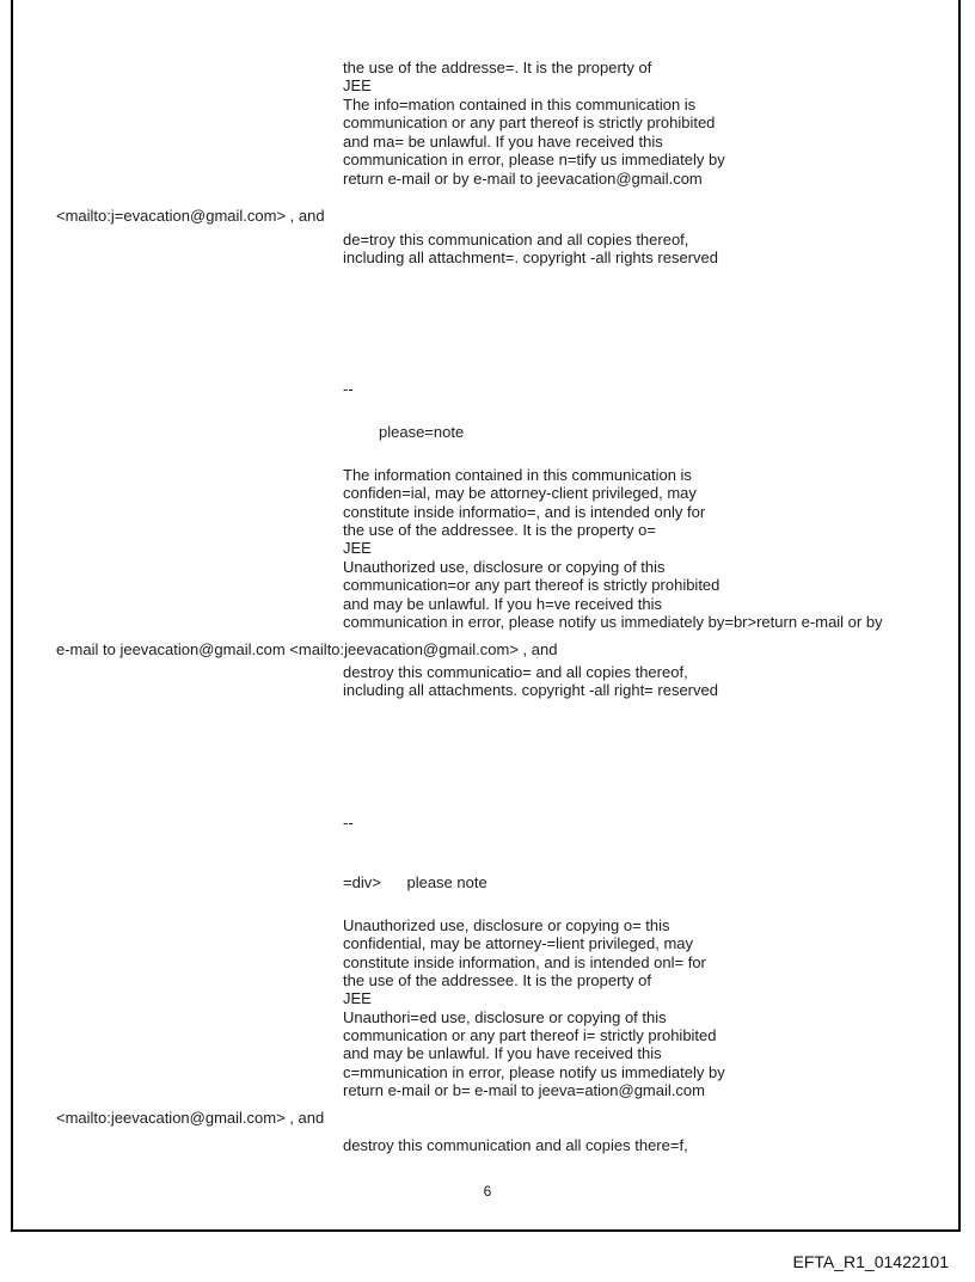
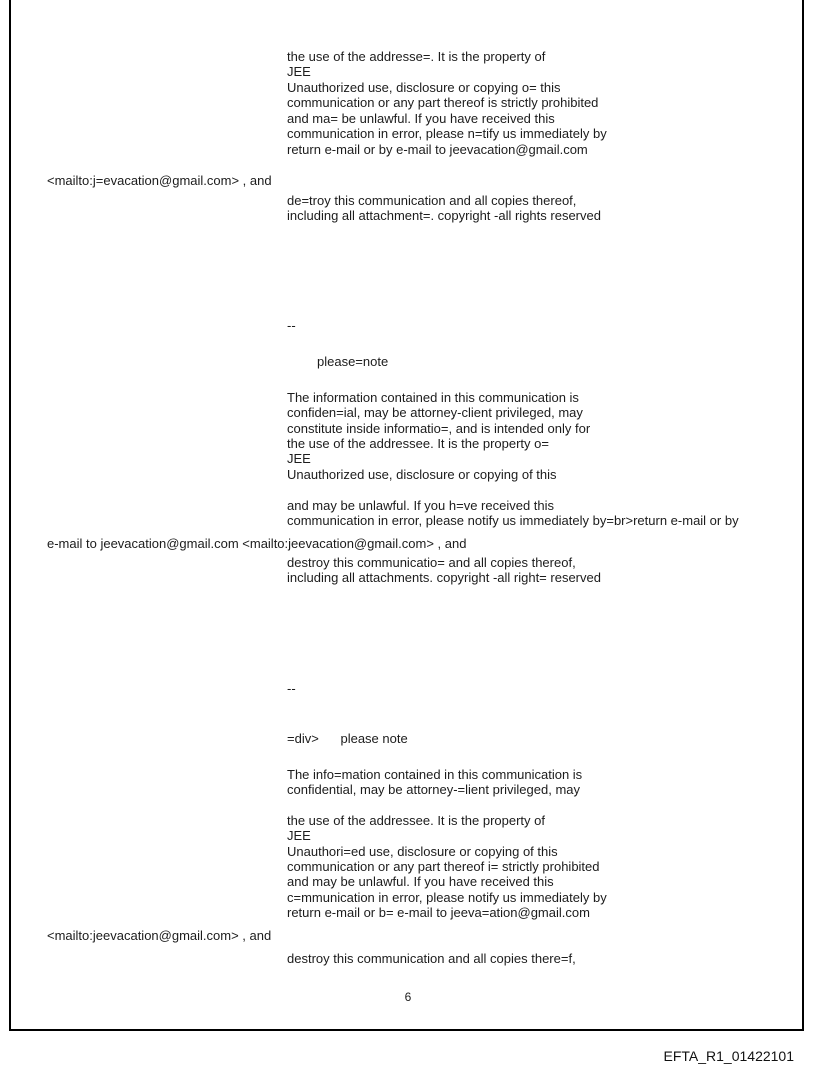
  the use of the addresse=. It is the property of
  JEE
- The info=mation contained in this communication is
+ Unauthorized use, disclosure or copying o= this
  communication or any part thereof is strictly prohibited
  and ma= be unlawful. If you have received this
  communication in error, please n=tify us immediately by
  return e-mail or by e-mail to jeevacation@gmail.com
  <mailto:j=evacation@gmail.com> , and
  de=troy this communication and all copies thereof,
  including all attachment=. copyright -all rights reserved
  --
  please=note
  The information contained in this communication is
  confiden=ial, may be attorney-client privileged, may
  constitute inside informatio=, and is intended only for
  the use of the addressee. It is the property o=
  JEE
  Unauthorized use, disclosure or copying of this
- communication=or any part thereof is strictly prohibited
  and may be unlawful. If you h=ve received this
  communication in error, please notify us immediately by=br>return e-mail or by
  e-mail to jeevacation@gmail.com <mailto:jeevacation@gmail.com> , and
  destroy this communicatio= and all copies thereof,
  including all attachments. copyright -all right= reserved
  --
  =div> please note
- Unauthorized use, disclosure or copying o= this
+ The info=mation contained in this communication is
  confidential, may be attorney-=lient privileged, may
- constitute inside information, and is intended onl= for
  the use of the addressee. It is the property of
  JEE
  Unauthori=ed use, disclosure or copying of this
  communication or any part thereof i= strictly prohibited
  and may be unlawful. If you have received this
  c=mmunication in error, please notify us immediately by
  return e-mail or b= e-mail to jeeva=ation@gmail.com
  <mailto:jeevacation@gmail.com> , and
  destroy this communication and all copies there=f,
  6
  EFTA_R1_01422101
